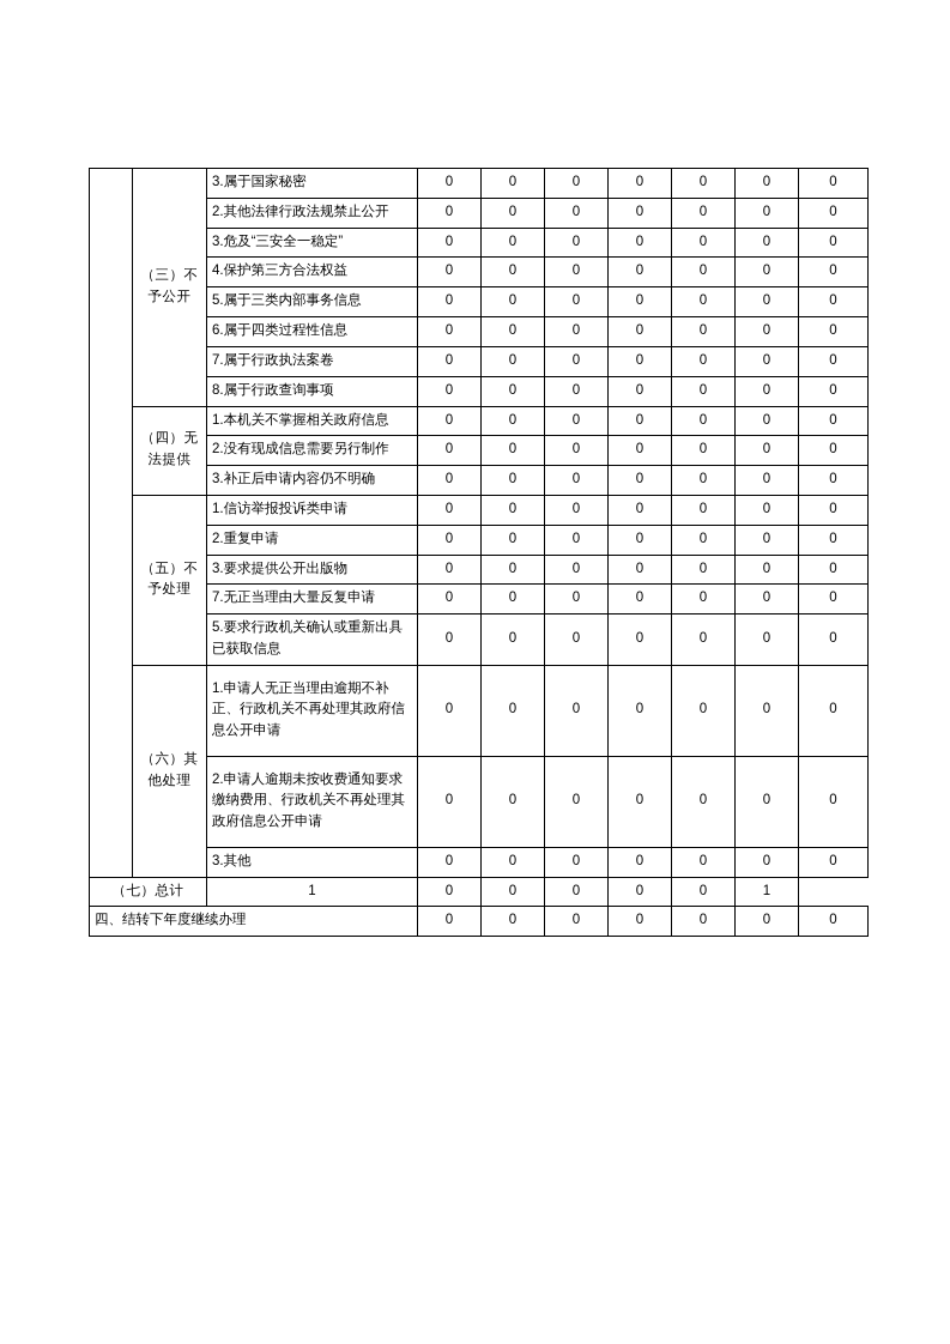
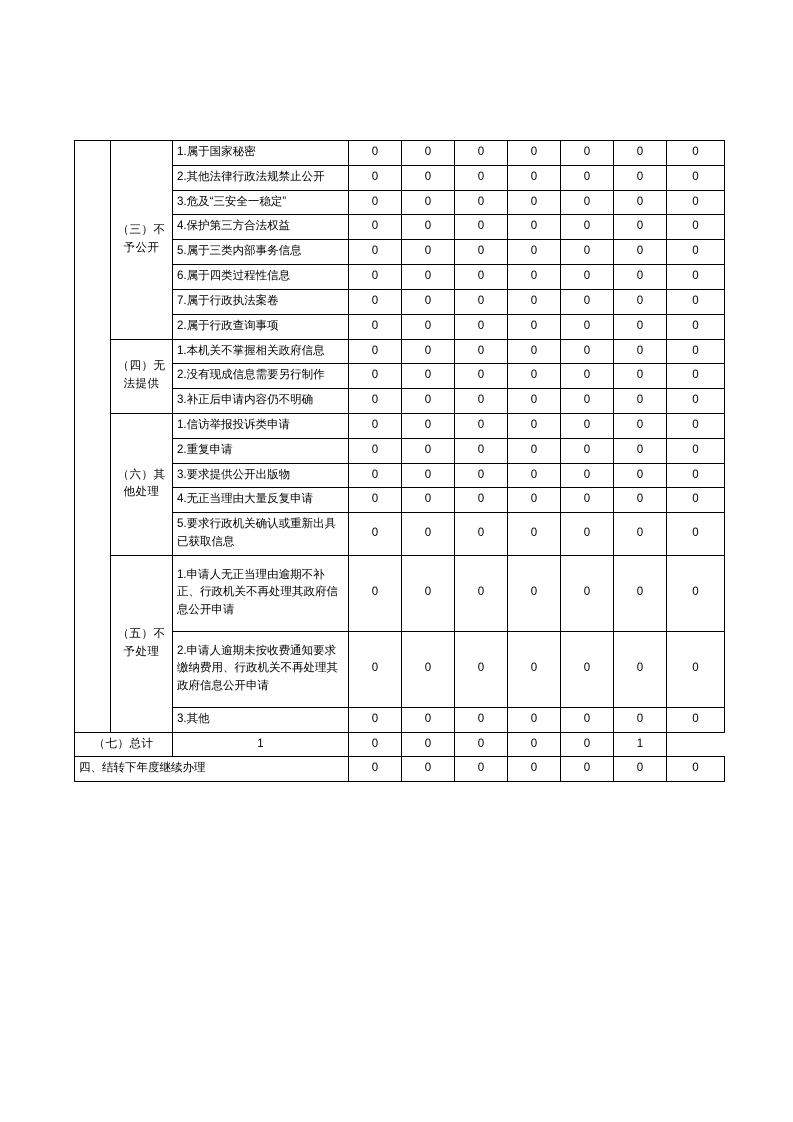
- 	（三）不予公开	3.属于国家秘密	0	0	0	0	0	0	0
+ 	（三）不予公开	1.属于国家秘密	0	0	0	0	0	0	0
  2.其他法律行政法规禁止公开	0	0	0	0	0	0	0
  3.危及“三安全一稳定”	0	0	0	0	0	0	0
  4.保护第三方合法权益	0	0	0	0	0	0	0
  5.属于三类内部事务信息	0	0	0	0	0	0	0
  6.属于四类过程性信息	0	0	0	0	0	0	0
  7.属于行政执法案卷	0	0	0	0	0	0	0
- 8.属于行政查询事项	0	0	0	0	0	0	0
+ 2.属于行政查询事项	0	0	0	0	0	0	0
  （四）无法提供	1.本机关不掌握相关政府信息	0	0	0	0	0	0	0
  2.没有现成信息需要另行制作	0	0	0	0	0	0	0
  3.补正后申请内容仍不明确	0	0	0	0	0	0	0
- （五）不予处理	1.信访举报投诉类申请	0	0	0	0	0	0	0
+ （六）其他处理	1.信访举报投诉类申请	0	0	0	0	0	0	0
  2.重复申请	0	0	0	0	0	0	0
  3.要求提供公开出版物	0	0	0	0	0	0	0
- 7.无正当理由大量反复申请	0	0	0	0	0	0	0
+ 4.无正当理由大量反复申请	0	0	0	0	0	0	0
  5.要求行政机关确认或重新出具已获取信息	0	0	0	0	0	0	0
- （六）其他处理	1.申请人无正当理由逾期不补正、行政机关不再处理其政府信息公开申请	0	0	0	0	0	0	0
+ （五）不予处理	1.申请人无正当理由逾期不补正、行政机关不再处理其政府信息公开申请	0	0	0	0	0	0	0
  2.申请人逾期未按收费通知要求缴纳费用、行政机关不再处理其政府信息公开申请	0	0	0	0	0	0	0
  3.其他	0	0	0	0	0	0	0
  （七）总计	1	0	0	0	0	0	1
  四、结转下年度继续办理	0	0	0	0	0	0	0
